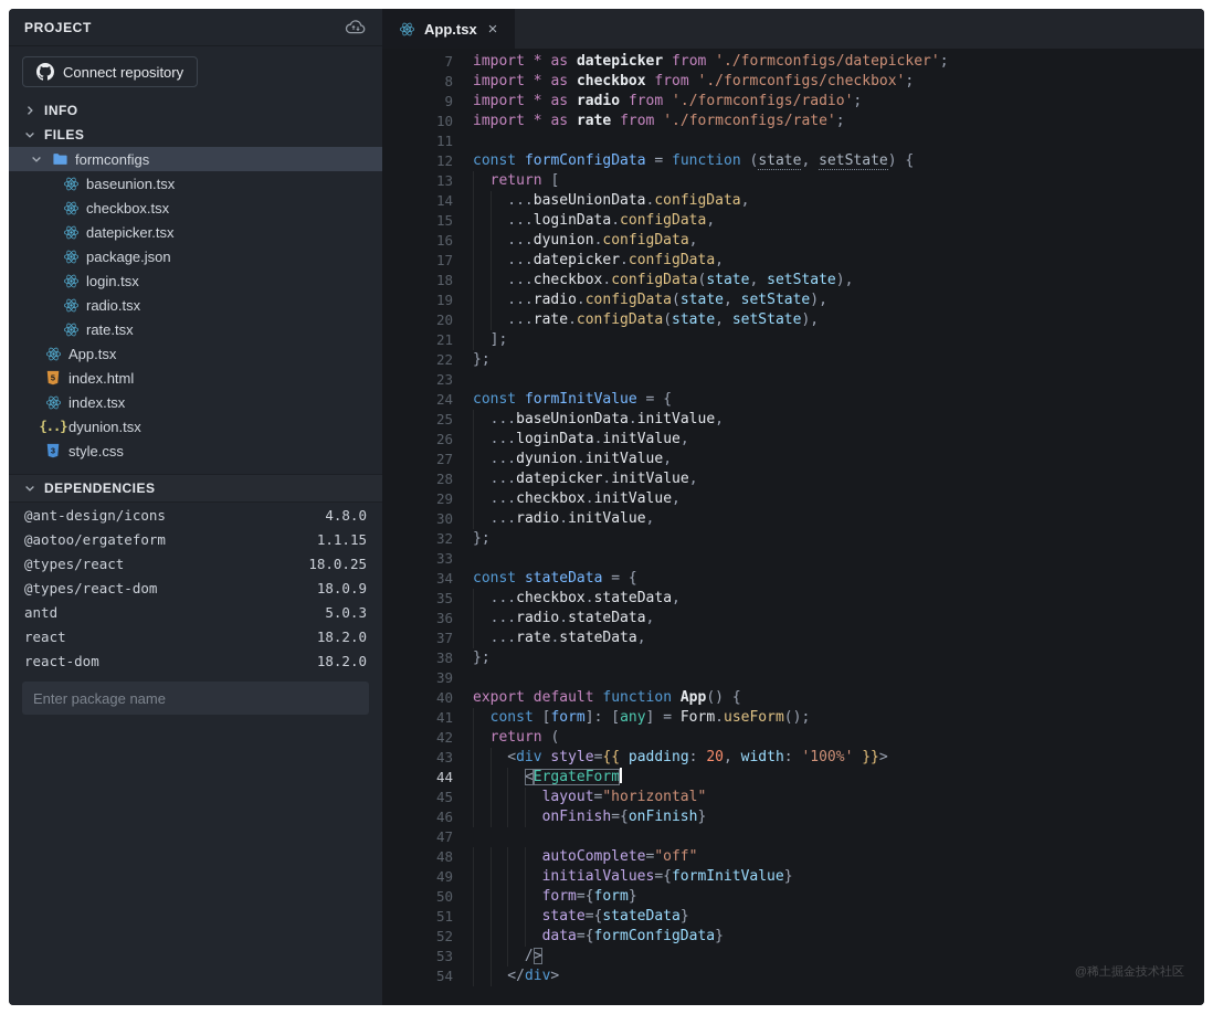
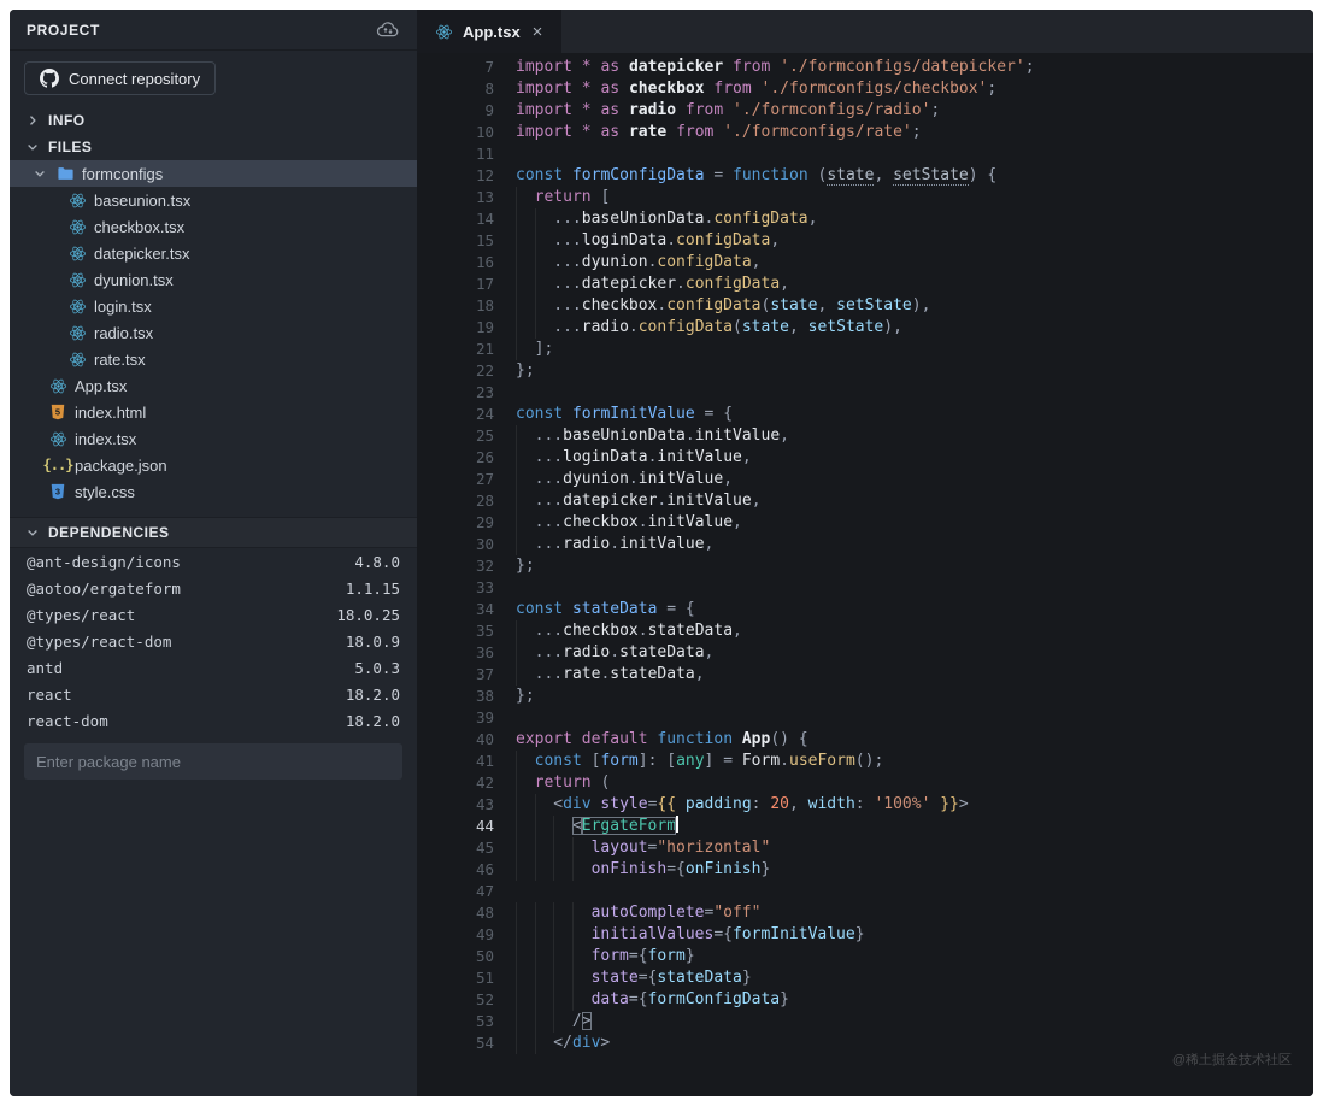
  PROJECT
  Connect repository
  INFO
  FILES
  formconfigs
  baseunion.tsx
  checkbox.tsx
  datepicker.tsx
- package.json
+ dyunion.tsx
  login.tsx
  radio.tsx
  rate.tsx
  App.tsx
  5
  index.html
  index.tsx
  {..}
- dyunion.tsx
+ package.json
  3
  style.css
  DEPENDENCIES
  @ant-design/icons
  4.8.0
  @aotoo/ergateform
  1.1.15
  @types/react
  18.0.25
  @types/react-dom
  18.0.9
  antd
  5.0.3
  react
  18.2.0
  react-dom
  18.2.0
  Enter package name
  App.tsx
  ×
  7
  import * as datepicker from './formconfigs/datepicker';
  8
  import * as checkbox from './formconfigs/checkbox';
  9
  import * as radio from './formconfigs/radio';
  10
  import * as rate from './formconfigs/rate';
  11
  12
  const formConfigData = function (state, setState) {
  13
  return [
  14
  ...baseUnionData.configData,
  15
  ...loginData.configData,
  16
  ...dyunion.configData,
  17
  ...datepicker.configData,
  18
  ...checkbox.configData(state, setState),
  19
  ...radio.configData(state, setState),
- 20
- ...rate.configData(state, setState),
  21
  ];
  22
  };
  23
  24
  const formInitValue = {
  25
  ...baseUnionData.initValue,
  26
  ...loginData.initValue,
  27
  ...dyunion.initValue,
  28
  ...datepicker.initValue,
  29
  ...checkbox.initValue,
  30
  ...radio.initValue,
  32
  };
  33
  34
  const stateData = {
  35
  ...checkbox.stateData,
  36
  ...radio.stateData,
  37
  ...rate.stateData,
  38
  };
  39
  40
  export default function App() {
  41
  const [form]: [any] = Form.useForm();
  42
  return (
  43
  <div style={{ padding: 20, width: '100%' }}>
  44
  <ErgateForm
  45
  layout="horizontal"
  46
  onFinish={onFinish}
  47
  48
  autoComplete="off"
  49
  initialValues={formInitValue}
  50
  form={form}
  51
  state={stateData}
  52
  data={formConfigData}
  53
  />
  54
  </div>
  @稀土掘金技术社区
